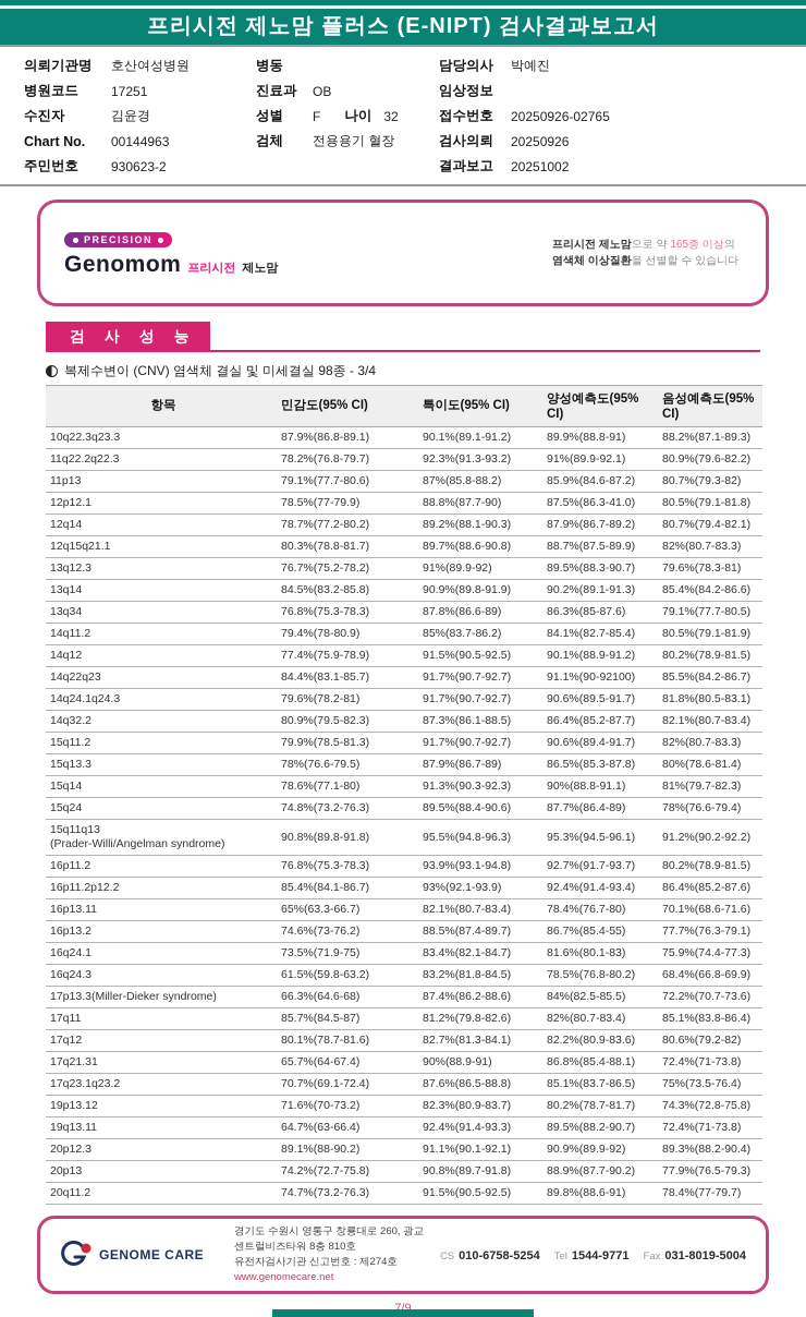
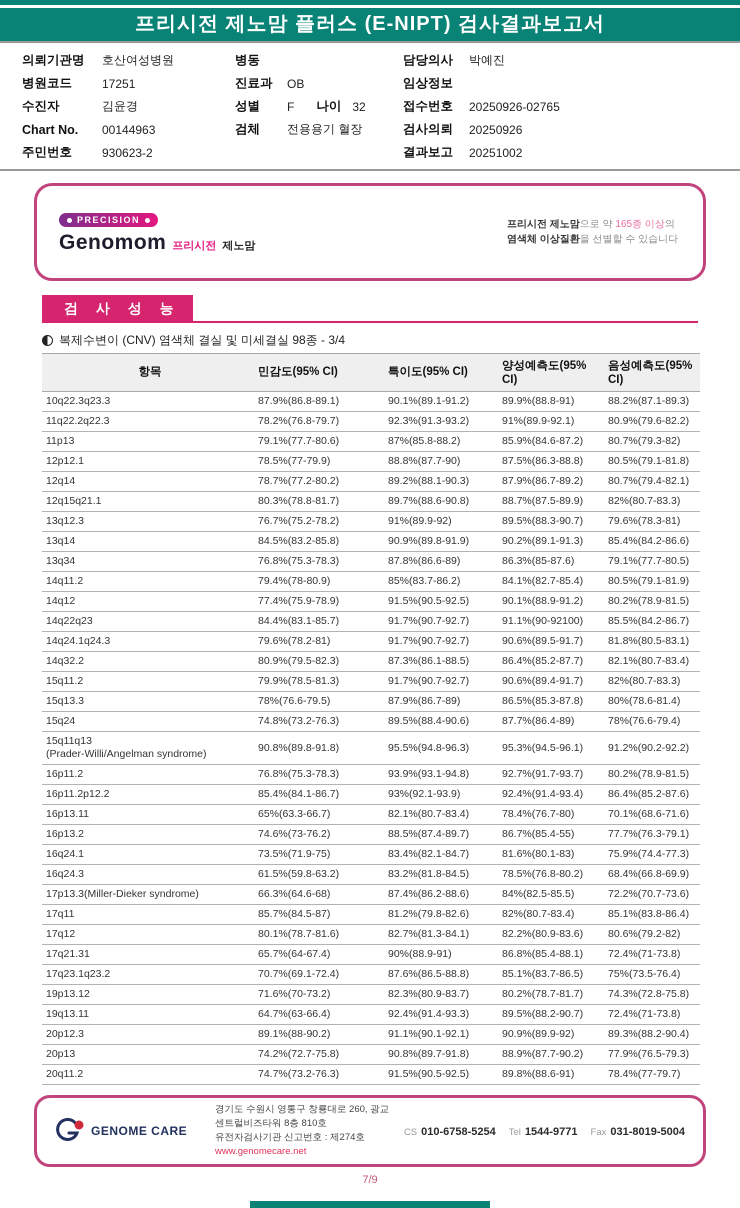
  프리시전 제노맘 플러스 (E-NIPT) 검사결과보고서
  의뢰기관명
  호산여성병원
  병원코드
  17251
  수진자
  김윤경
  Chart No.
  00144963
  주민번호
  930623-2
  병동
  진료과
  OB
  성별
  F
  나이
  32
  검체
  전용용기 혈장
  담당의사
  박예진
  임상정보
  접수번호
  20250926-02765
  검사의뢰
  20250926
  결과보고
  20251002
  PRECISION
  Genomom
  프리시전
  제노맘
  프리시전 제노맘으로 약 165종 이상의
  염색체 이상질환을 선별할 수 있습니다
  검 사 성 능
  복제수변이 (CNV) 염색체 결실 및 미세결실 98종 - 3/4
  항목	민감도(95% CI)	특이도(95% CI)	양성예측도(95% CI)	음성예측도(95% CI)
  10q22.3q23.3	87.9%(86.8-89.1)	90.1%(89.1-91.2)	89.9%(88.8-91)	88.2%(87.1-89.3)
  11q22.2q22.3	78.2%(76.8-79.7)	92.3%(91.3-93.2)	91%(89.9-92.1)	80.9%(79.6-82.2)
  11p13	79.1%(77.7-80.6)	87%(85.8-88.2)	85.9%(84.6-87.2)	80.7%(79.3-82)
- 12p12.1	78.5%(77-79.9)	88.8%(87.7-90)	87.5%(86.3-41.0)	80.5%(79.1-81.8)
+ 12p12.1	78.5%(77-79.9)	88.8%(87.7-90)	87.5%(86.3-88.8)	80.5%(79.1-81.8)
  12q14	78.7%(77.2-80.2)	89.2%(88.1-90.3)	87.9%(86.7-89.2)	80.7%(79.4-82.1)
  12q15q21.1	80.3%(78.8-81.7)	89.7%(88.6-90.8)	88.7%(87.5-89.9)	82%(80.7-83.3)
  13q12.3	76.7%(75.2-78.2)	91%(89.9-92)	89.5%(88.3-90.7)	79.6%(78.3-81)
  13q14	84.5%(83.2-85.8)	90.9%(89.8-91.9)	90.2%(89.1-91.3)	85.4%(84.2-86.6)
  13q34	76.8%(75.3-78.3)	87.8%(86.6-89)	86.3%(85-87.6)	79.1%(77.7-80.5)
  14q11.2	79.4%(78-80.9)	85%(83.7-86.2)	84.1%(82.7-85.4)	80.5%(79.1-81.9)
  14q12	77.4%(75.9-78.9)	91.5%(90.5-92.5)	90.1%(88.9-91.2)	80.2%(78.9-81.5)
  14q22q23	84.4%(83.1-85.7)	91.7%(90.7-92.7)	91.1%(90-92100)	85.5%(84.2-86.7)
  14q24.1q24.3	79.6%(78.2-81)	91.7%(90.7-92.7)	90.6%(89.5-91.7)	81.8%(80.5-83.1)
  14q32.2	80.9%(79.5-82.3)	87.3%(86.1-88.5)	86.4%(85.2-87.7)	82.1%(80.7-83.4)
  15q11.2	79.9%(78.5-81.3)	91.7%(90.7-92.7)	90.6%(89.4-91.7)	82%(80.7-83.3)
  15q13.3	78%(76.6-79.5)	87.9%(86.7-89)	86.5%(85.3-87.8)	80%(78.6-81.4)
- 15q14	78.6%(77.1-80)	91.3%(90.3-92.3)	90%(88.8-91.1)	81%(79.7-82.3)
  15q24	74.8%(73.2-76.3)	89.5%(88.4-90.6)	87.7%(86.4-89)	78%(76.6-79.4)
  15q11q13 (Prader-Willi/Angelman syndrome)	90.8%(89.8-91.8)	95.5%(94.8-96.3)	95.3%(94.5-96.1)	91.2%(90.2-92.2)
  16p11.2	76.8%(75.3-78.3)	93.9%(93.1-94.8)	92.7%(91.7-93.7)	80.2%(78.9-81.5)
  16p11.2p12.2	85.4%(84.1-86.7)	93%(92.1-93.9)	92.4%(91.4-93.4)	86.4%(85.2-87.6)
  16p13.11	65%(63.3-66.7)	82.1%(80.7-83.4)	78.4%(76.7-80)	70.1%(68.6-71.6)
  16p13.2	74.6%(73-76.2)	88.5%(87.4-89.7)	86.7%(85.4-55)	77.7%(76.3-79.1)
  16q24.1	73.5%(71.9-75)	83.4%(82.1-84.7)	81.6%(80.1-83)	75.9%(74.4-77.3)
  16q24.3	61.5%(59.8-63.2)	83.2%(81.8-84.5)	78.5%(76.8-80.2)	68.4%(66.8-69.9)
  17p13.3(Miller-Dieker syndrome)	66.3%(64.6-68)	87.4%(86.2-88.6)	84%(82.5-85.5)	72.2%(70.7-73.6)
  17q11	85.7%(84.5-87)	81.2%(79.8-82.6)	82%(80.7-83.4)	85.1%(83.8-86.4)
  17q12	80.1%(78.7-81.6)	82.7%(81.3-84.1)	82.2%(80.9-83.6)	80.6%(79.2-82)
  17q21.31	65.7%(64-67.4)	90%(88.9-91)	86.8%(85.4-88.1)	72.4%(71-73.8)
  17q23.1q23.2	70.7%(69.1-72.4)	87.6%(86.5-88.8)	85.1%(83.7-86.5)	75%(73.5-76.4)
  19p13.12	71.6%(70-73.2)	82.3%(80.9-83.7)	80.2%(78.7-81.7)	74.3%(72.8-75.8)
  19q13.11	64.7%(63-66.4)	92.4%(91.4-93.3)	89.5%(88.2-90.7)	72.4%(71-73.8)
  20p12.3	89.1%(88-90.2)	91.1%(90.1-92.1)	90.9%(89.9-92)	89.3%(88.2-90.4)
  20p13	74.2%(72.7-75.8)	90.8%(89.7-91.8)	88.9%(87.7-90.2)	77.9%(76.5-79.3)
  20q11.2	74.7%(73.2-76.3)	91.5%(90.5-92.5)	89.8%(88.6-91)	78.4%(77-79.7)
  GENOME CARE
  경기도 수원시 영통구 창룡대로 260, 광교 센트럴비즈타워 8층 810호
  유전자검사기관 신고번호 : 제274호
  www.genomecare.net
  CS 010-6758-5254
  Tel 1544-9771
  Fax 031-8019-5004
  7/9
